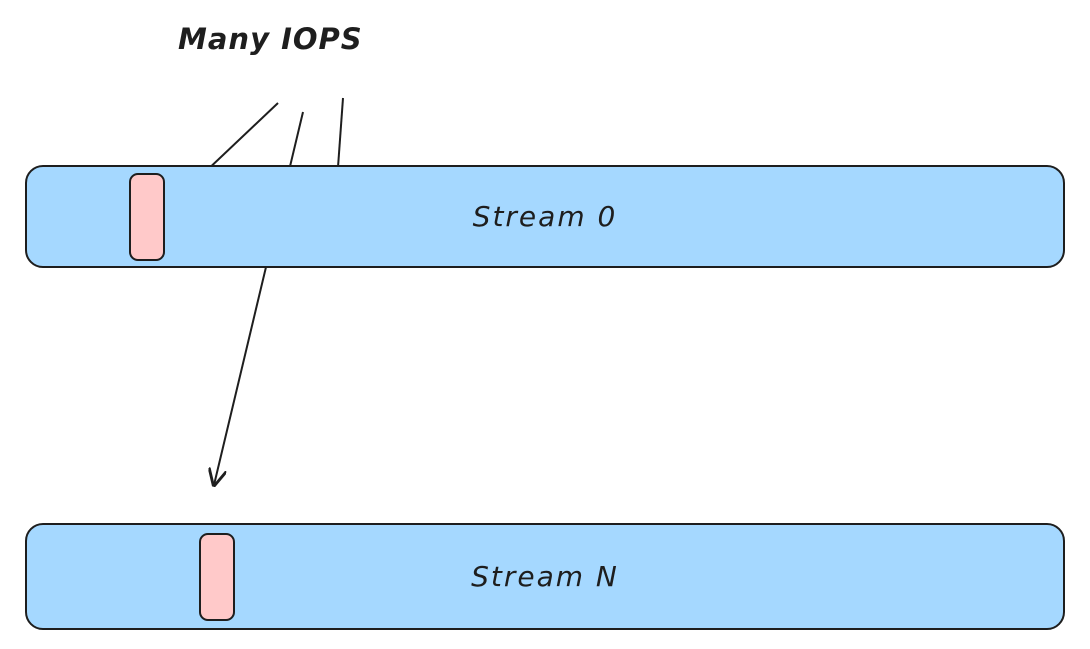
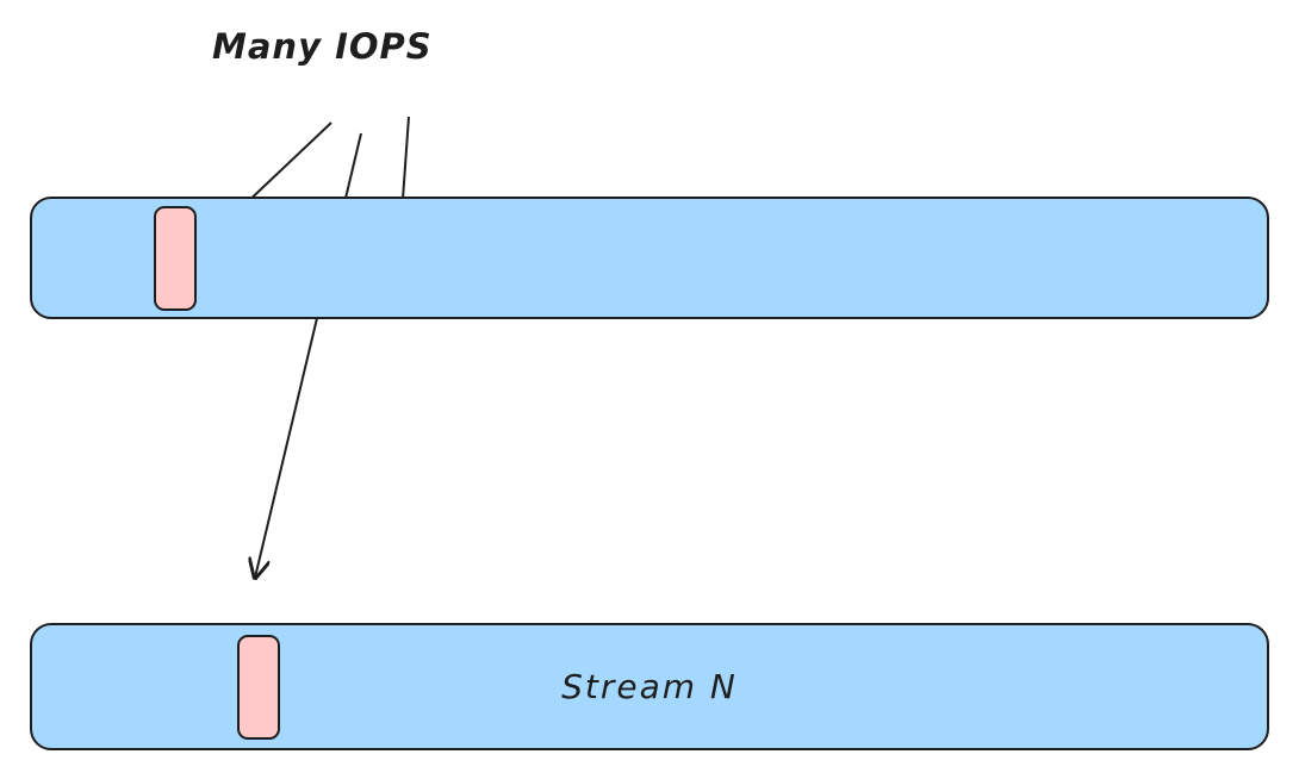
  Many IOPS
- Stream 0
  Stream N
